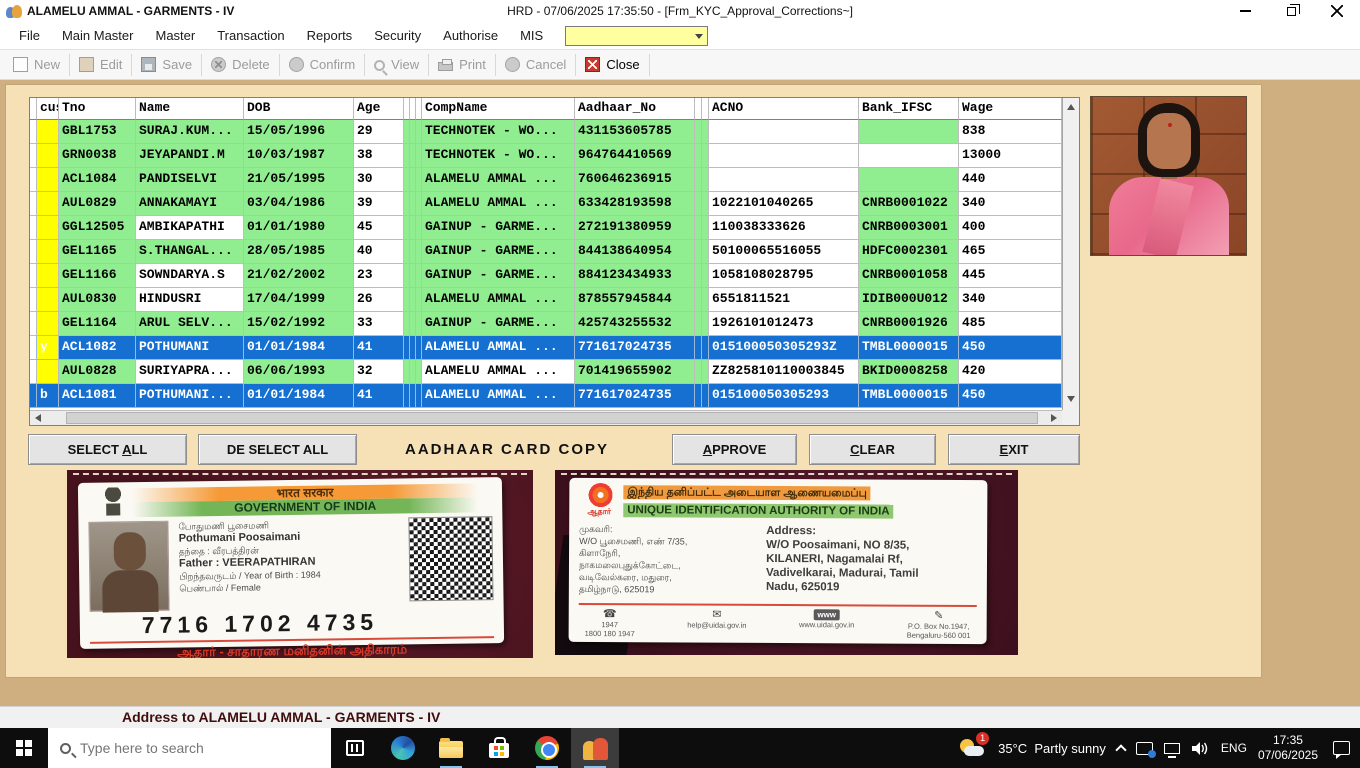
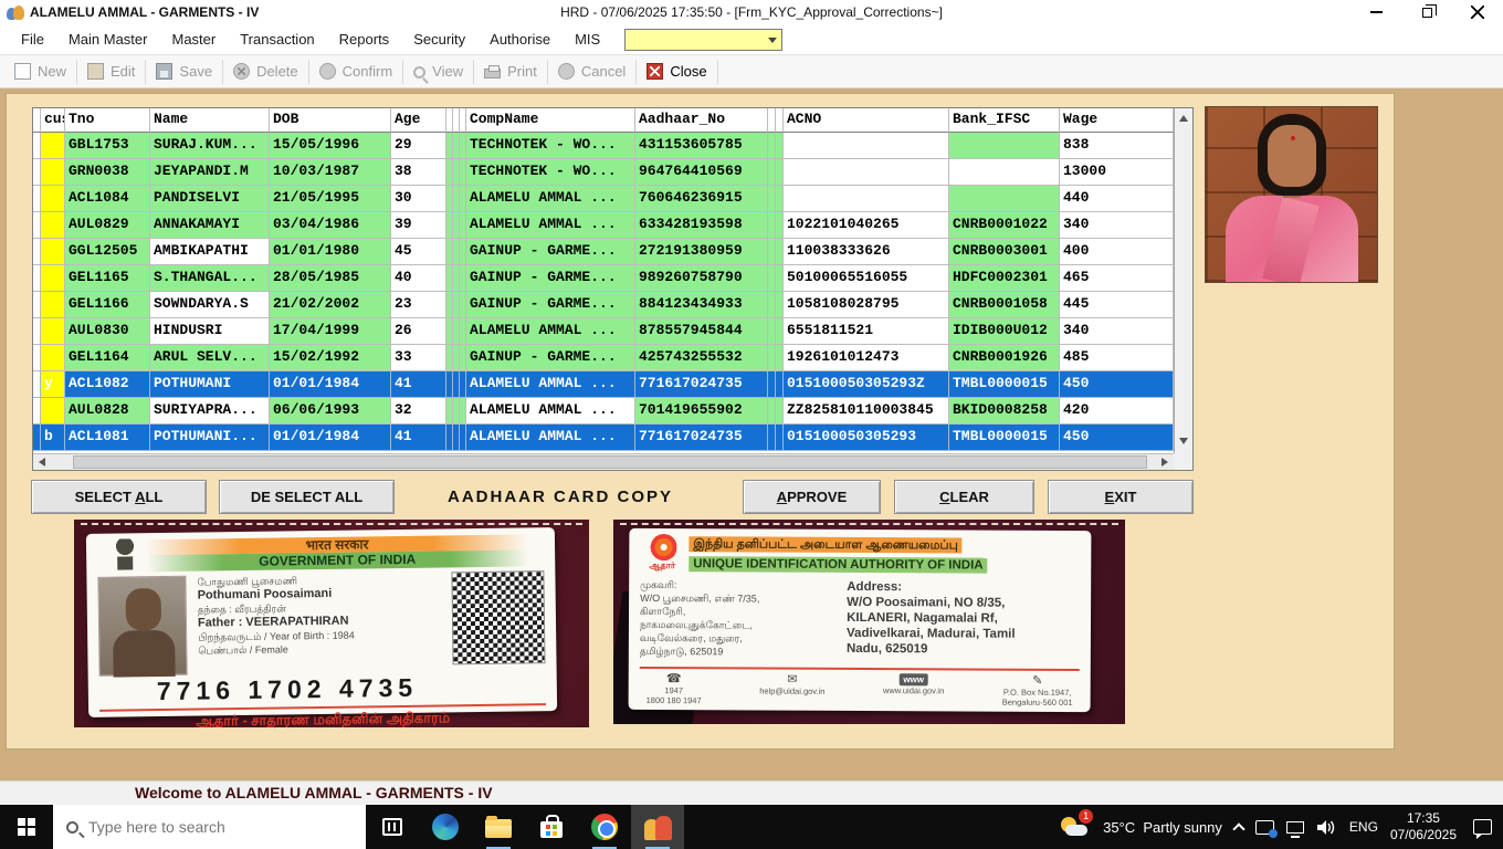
  ALAMELU AMMAL - GARMENTS - IV
  HRD - 07/06/2025 17:35:50 - [Frm_KYC_Approval_Corrections~]
  File
  Main Master
  Master
  Transaction
  Reports
  Security
  Authorise
  MIS
  New
  Edit
  Save
  Delete
  Confirm
  View
  Print
  Cancel
  Close
  Tno
  Name
  DOB
  Age
  CompName
  Aadhaar_No
  ACNO
  Bank_IFSC
  Wage
  GBL1753
  SURAJ.KUM...
  15/05/1996
  29
  TECHNOTEK - WO...
  431153605785
  838
  GRN0038
  JEYAPANDI.M
  10/03/1987
  38
  TECHNOTEK - WO...
  964764410569
  13000
  ACL1084
  PANDISELVI
  21/05/1995
  30
  ALAMELU AMMAL ...
  760646236915
  440
  AUL0829
  ANNAKAMAYI
  03/04/1986
  39
  ALAMELU AMMAL ...
  633428193598
  1022101040265
  CNRB0001022
  340
  GGL12505
  AMBIKAPATHI
  01/01/1980
  45
  GAINUP - GARME...
  272191380959
  110038333626
  CNRB0003001
  400
  GEL1165
  S.THANGAL...
  28/05/1985
  40
  GAINUP - GARME...
- 844138640954
+ 989260758790
  50100065516055
  HDFC0002301
  465
  GEL1166
  SOWNDARYA.S
  21/02/2002
  23
  GAINUP - GARME...
  884123434933
  1058108028795
  CNRB0001058
  445
  AUL0830
  HINDUSRI
  17/04/1999
  26
  ALAMELU AMMAL ...
  878557945844
  6551811521
  IDIB000U012
  340
  GEL1164
  ARUL SELV...
  15/02/1992
  33
  GAINUP - GARME...
  425743255532
  1926101012473
  CNRB0001926
  485
  y
  ACL1082
  POTHUMANI
  01/01/1984
  41
  ALAMELU AMMAL ...
  771617024735
  015100050305293Z
  TMBL0000015
  450
  AUL0828
  SURIYAPRA...
  06/06/1993
  32
  ALAMELU AMMAL ...
  701419655902
  ZZ825810110003845
  BKID0008258
  420
  b
  ACL1081
  POTHUMANI...
  01/01/1984
  41
  ALAMELU AMMAL ...
  771617024735
  015100050305293
  TMBL0000015
  450
  SELECT ALL
  DE SELECT ALL
  AADHAAR CARD COPY
  APPROVE
  CLEAR
  EXIT
  भारत सरकार
  GOVERNMENT OF INDIA
  போதுமணி பூசைமணி
  Pothumani Poosaimani
  தந்தை : வீரபத்திரன்
  Father : VEERAPATHIRAN
  பிறந்தவருடம் / Year of Birth : 1984
  பெண்பால் / Female
  7716 1702 4735
  ஆதார் - சாதாரண மனிதனின் அதிகாரம்
  ஆதார்
  இந்திய தனிப்பட்ட அடையாள ஆணையமைப்பு
  UNIQUE IDENTIFICATION AUTHORITY OF INDIA
  முகவரி:
  W/O பூசைமணி, எண் 7/35,
  கிளாநேரி,
  நாகமலைபுதுக்கோட்டை,
  வடிவேல்கரை, மதுரை,
  தமிழ்நாடு, 625019
  Address:
  W/O Poosaimani, NO 8/35,
  KILANERI, Nagamalai Rf,
  Vadivelkarai, Madurai, Tamil
  Nadu, 625019
  ☎
  1947
  1800 180 1947
  ✉
  help@uidai.gov.in
  www
  www.uidai.gov.in
  ✎
  P.O. Box No.1947,
  Bengaluru-560 001
- Address to ALAMELU AMMAL - GARMENTS - IV
+ Welcome to ALAMELU AMMAL - GARMENTS - IV
  Type here to search
  1
  35°C Partly sunny
  ENG
  17:35
  07/06/2025
